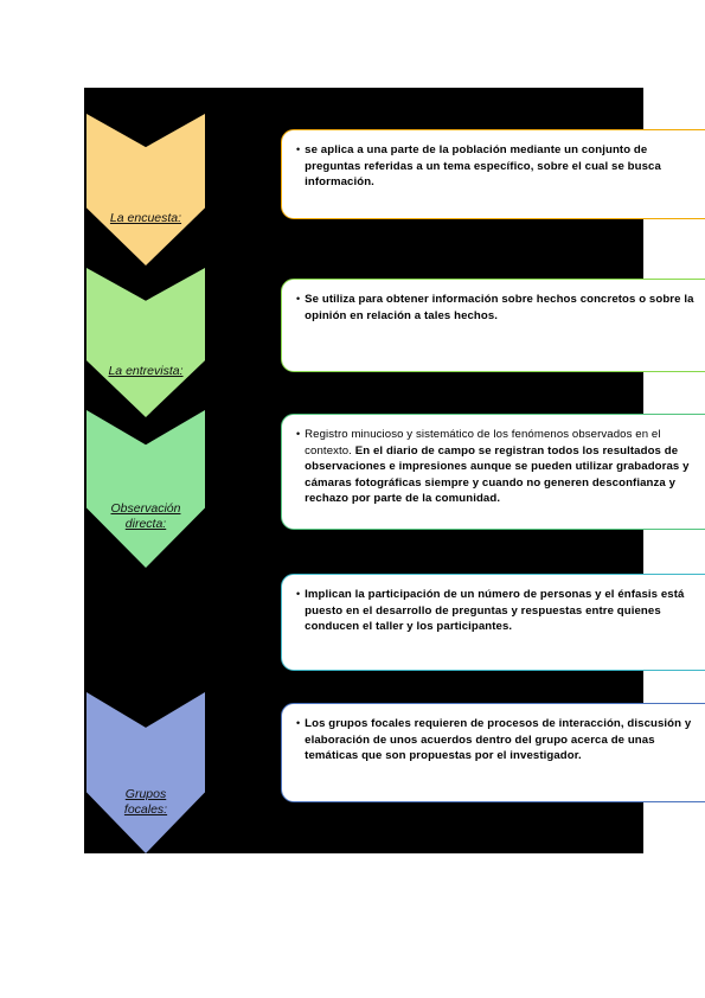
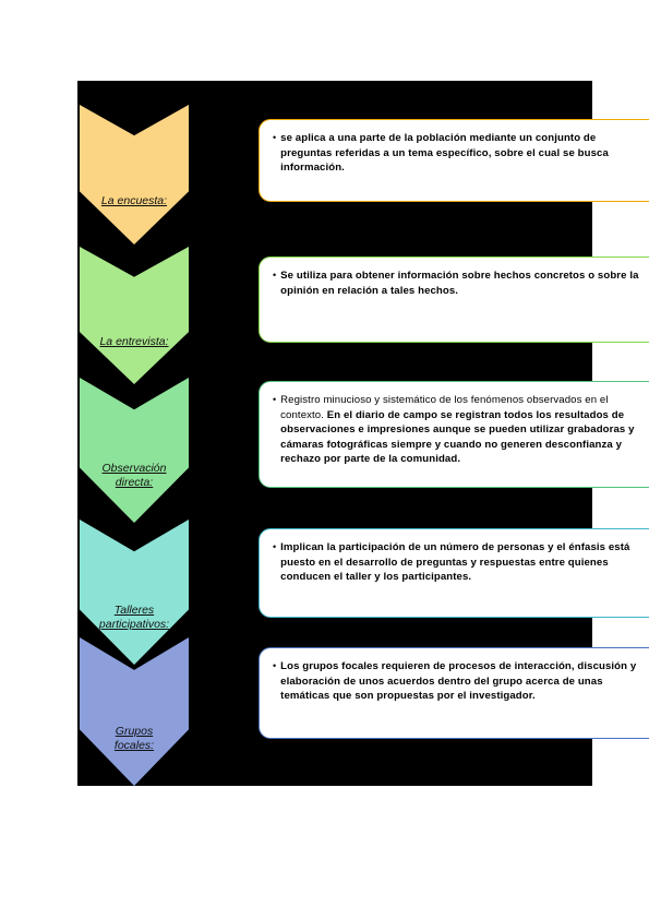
  La encuesta:
  •
  se aplica a una parte de la población mediante un conjunto de preguntas referidas a un tema específico, sobre el cual se busca información.
  La entrevista:
  •
  Se utiliza para obtener información sobre hechos concretos o sobre la opinión en relación a tales hechos.
  Observación
  directa:
  •
  Registro minucioso y sistemático de los fenómenos observados en el contexto. En el diario de campo se registran todos los resultados de observaciones e impresiones aunque se pueden utilizar grabadoras y cámaras fotográficas siempre y cuando no generen desconfianza y rechazo por parte de la comunidad.
+ Talleres
+ participativos:
  •
  Implican la participación de un número de personas y el énfasis está puesto en el desarrollo de preguntas y respuestas entre quienes conducen el taller y los participantes.
  Grupos
  focales:
  •
  Los grupos focales requieren de procesos de interacción, discusión y elaboración de unos acuerdos dentro del grupo acerca de unas temáticas que son propuestas por el investigador.
